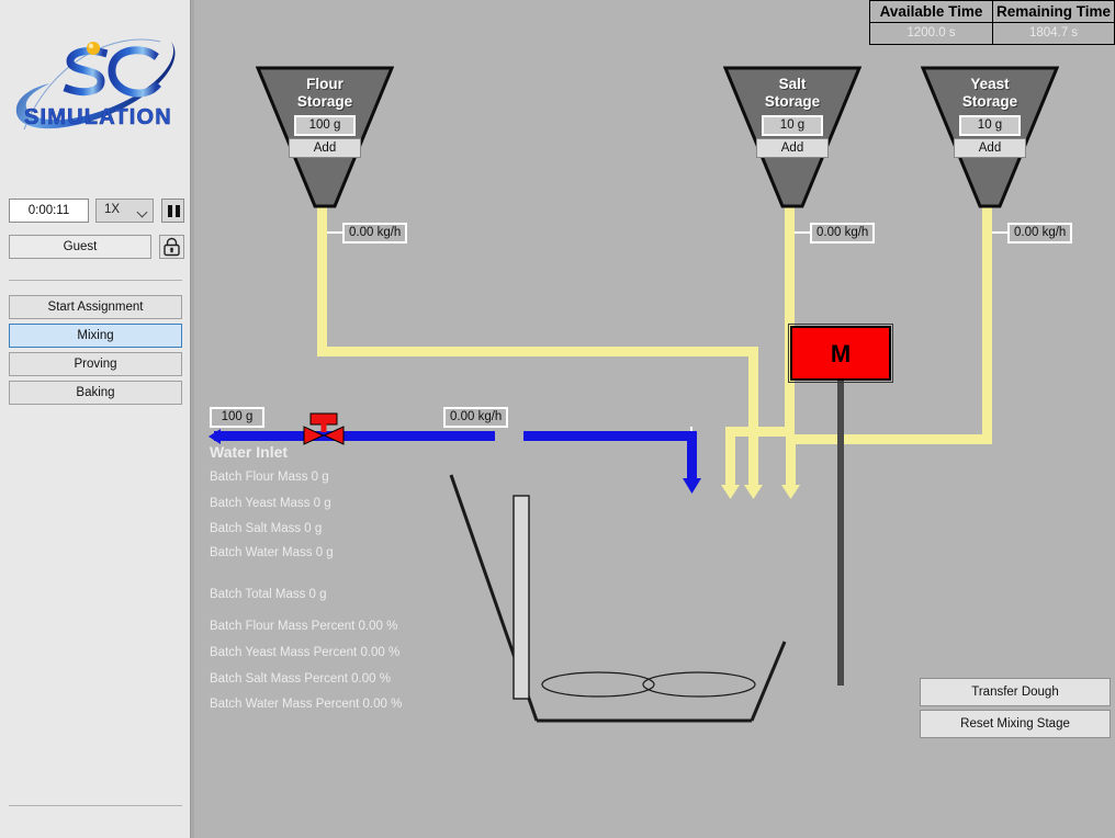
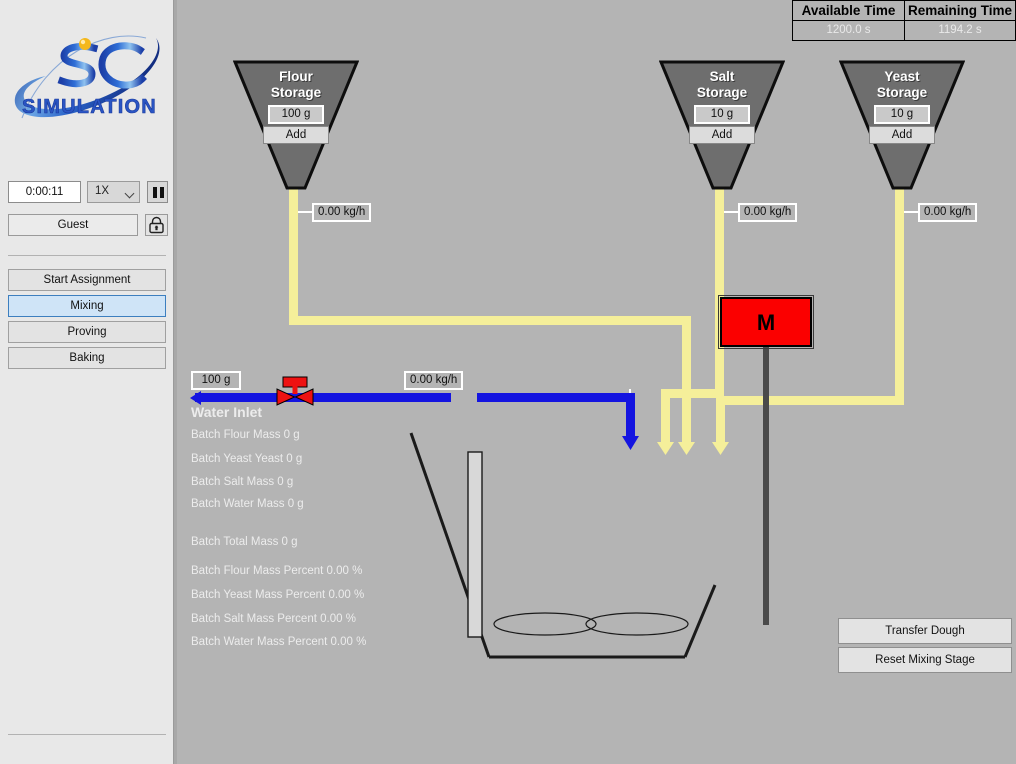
  SIMULATION
  0:00:11
  1X
  Guest
  Start Assignment
  Mixing
  Proving
  Baking
  Available Time
  Remaining Time
  1200.0 s
- 1804.7 s
+ 1194.2 s
  M
  Flour
  Storage
  100 g
  Add
  Salt
  Storage
  10 g
  Add
  Yeast
  Storage
  10 g
  Add
  0.00 kg/h
  0.00 kg/h
  0.00 kg/h
  0.00 kg/h
  100 g
  Water Inlet
  Batch Flour Mass 0 g
- Batch Yeast Mass 0 g
+ Batch Yeast Yeast 0 g
  Batch Salt Mass 0 g
  Batch Water Mass 0 g
  Batch Total Mass 0 g
  Batch Flour Mass Percent 0.00 %
  Batch Yeast Mass Percent 0.00 %
  Batch Salt Mass Percent 0.00 %
  Batch Water Mass Percent 0.00 %
  Transfer Dough
  Reset Mixing Stage
